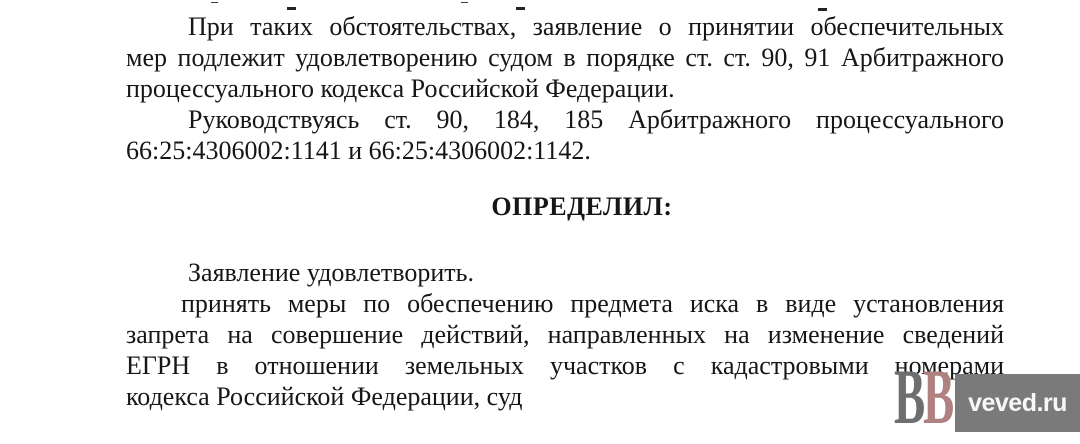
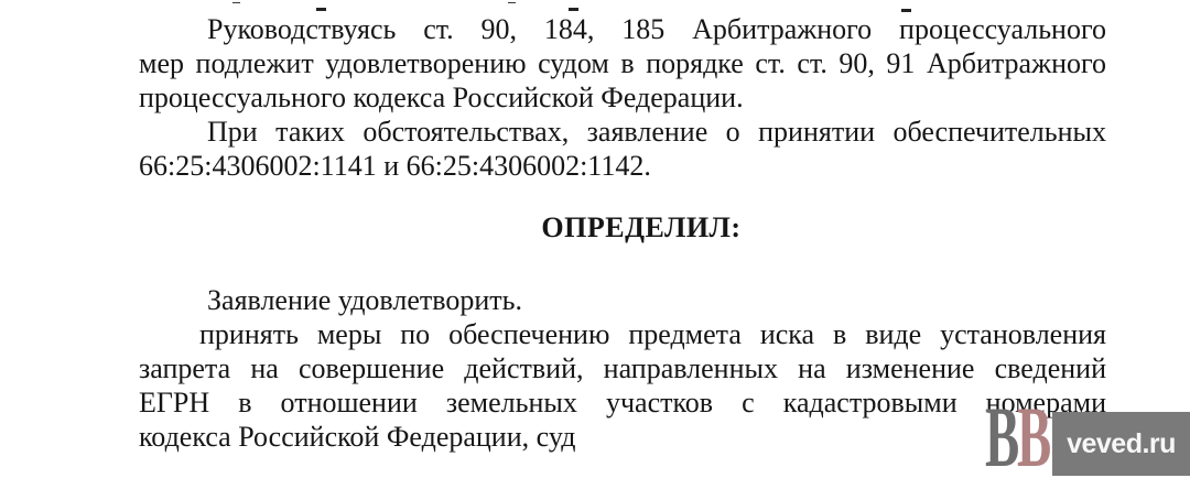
- При таких обстоятельствах, заявление о принятии обеспечительных
+ Руководствуясь ст. 90, 184, 185 Арбитражного процессуального
  мер подлежит удовлетворению судом в порядке ст. ст. 90, 91 Арбитражного
  процессуального кодекса Российской Федерации.
- Руководствуясь ст. 90, 184, 185 Арбитражного процессуального
+ При таких обстоятельствах, заявление о принятии обеспечительных
  66:25:4306002:1141 и 66:25:4306002:1142.
  ОПРЕДЕЛИЛ:
  Заявление удовлетворить.
  принять меры по обеспечению предмета иска в виде установления
  запрета на совершение действий, направленных на изменение сведений
  ЕГРН в отношении земельных участков с кадастровыми номерами
  кодекса Российской Федерации, суд
  B
  B
  veved.ru
